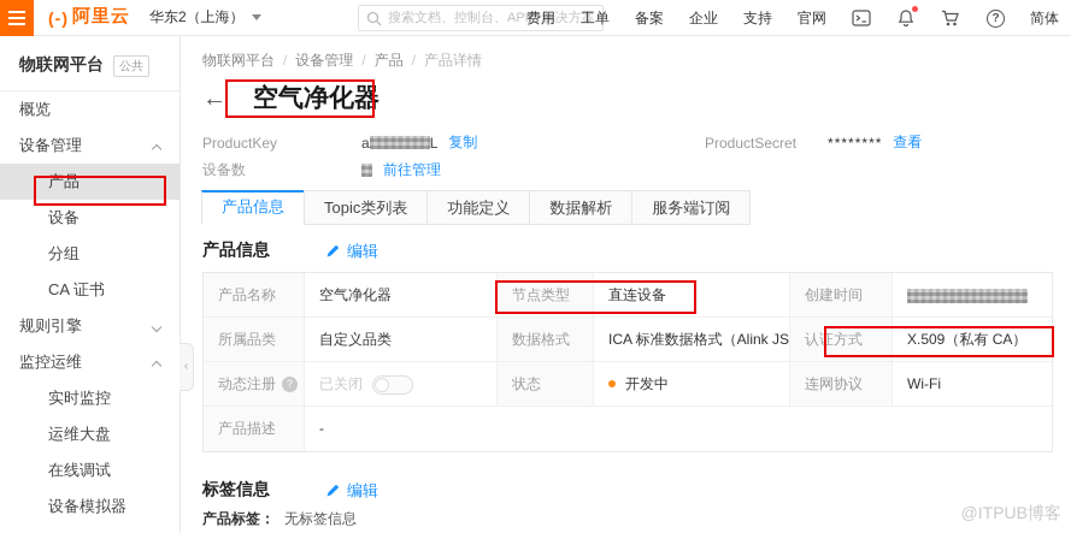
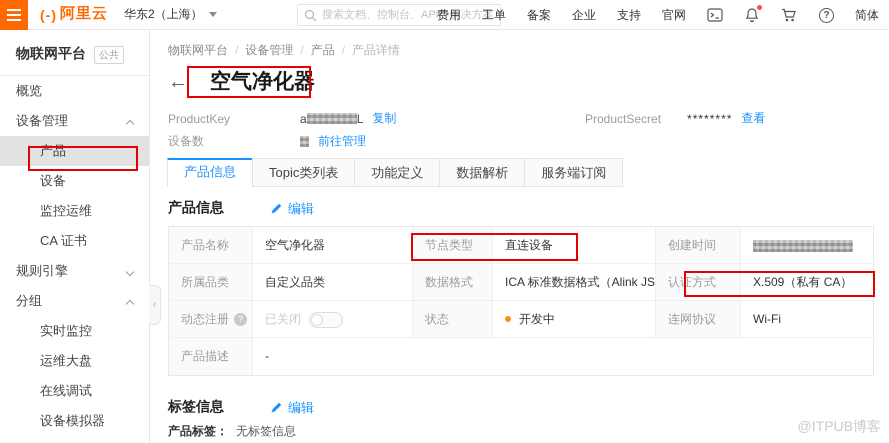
  (-)
  阿里云
  华东2（上海）
  搜索文档、控制台、API、解决方案
  费用
  工单
  备案
  企业
  支持
  官网
  ?
  简体
  物联网平台
  公共
  概览
  设备管理
  产品
  设备
- 分组
+ 监控运维
  CA 证书
  规则引擎
- 监控运维
+ 分组
  实时监控
  运维大盘
  在线调试
  设备模拟器
  ‹
  物联网平台 / 设备管理 / 产品 / 产品详情
  ←
  空气净化器
  ProductKey
  a
  L
  复制
  ProductSecret
  ********
  查看
  设备数
  前往管理
  产品信息
  Topic类列表
  功能定义
  数据解析
  服务端订阅
  产品信息
  编辑
  产品名称
  空气净化器
  节点类型
  直连设备
  创建时间
  所属品类
  自定义品类
  数据格式
  ICA 标准数据格式（Alink JS
  认证方式
  X.509（私有 CA）
  动态注册 ?
  已关闭
  状态
  开发中
  连网协议
  Wi-Fi
  产品描述
  -
  标签信息
  编辑
  产品标签： 无标签信息
  @ITPUB博客
